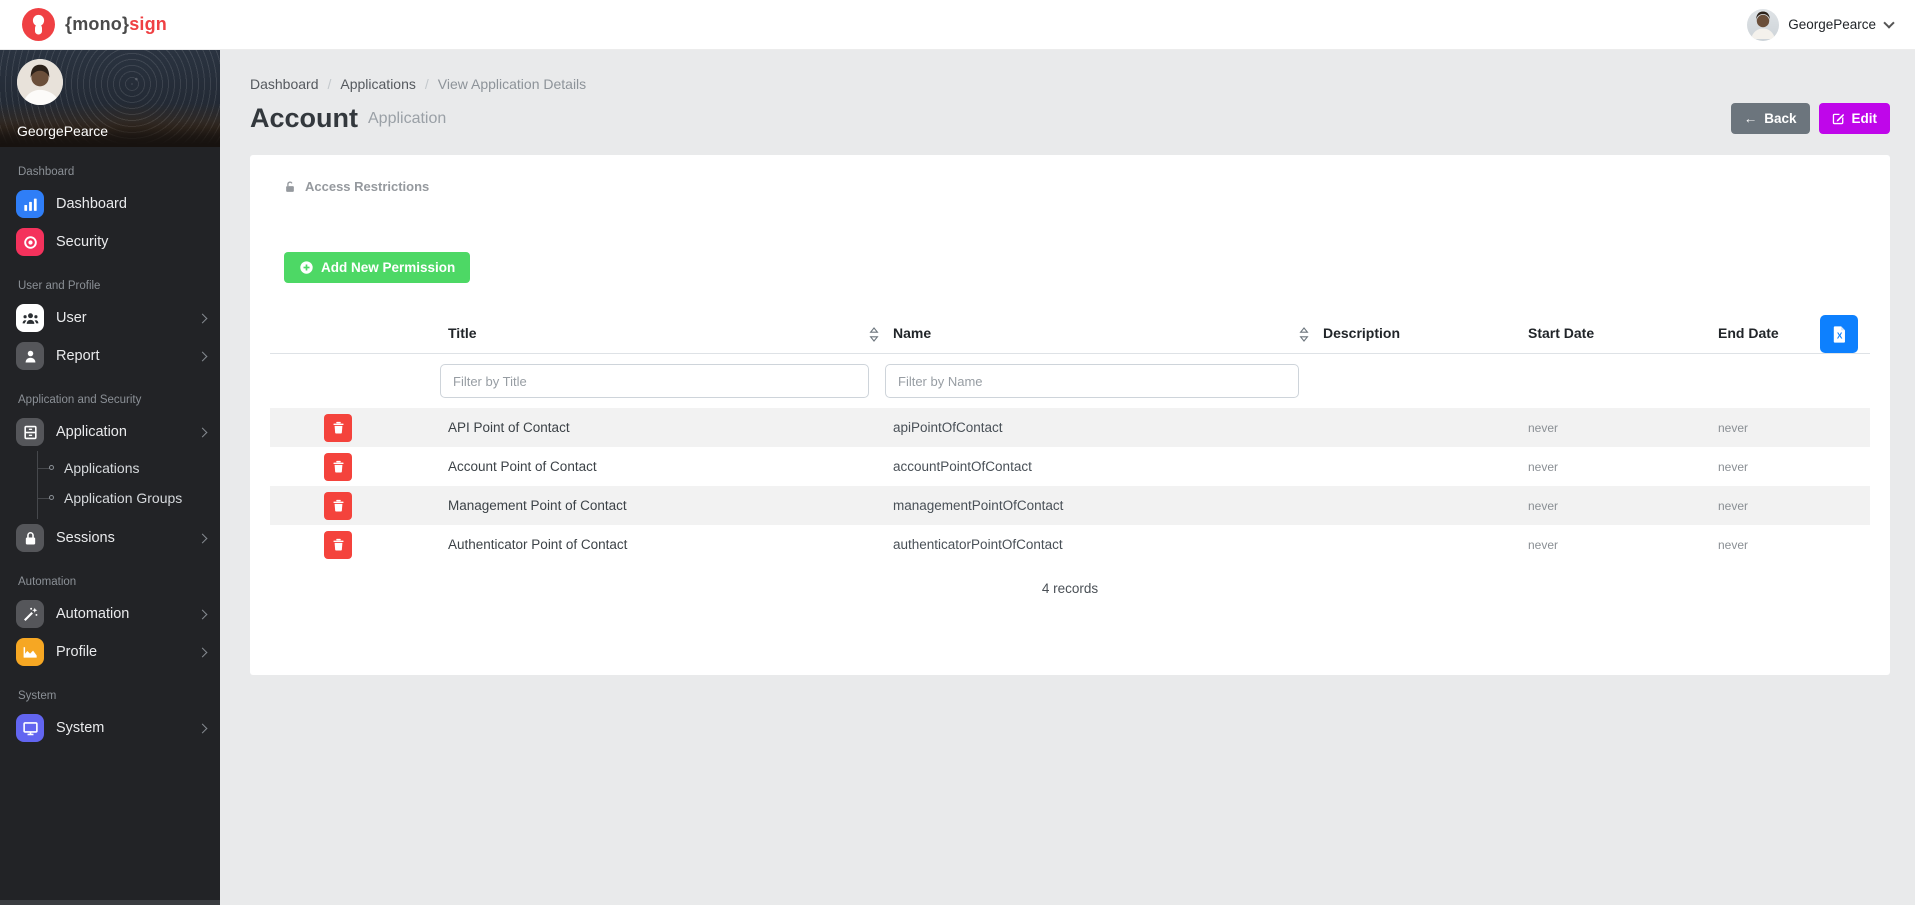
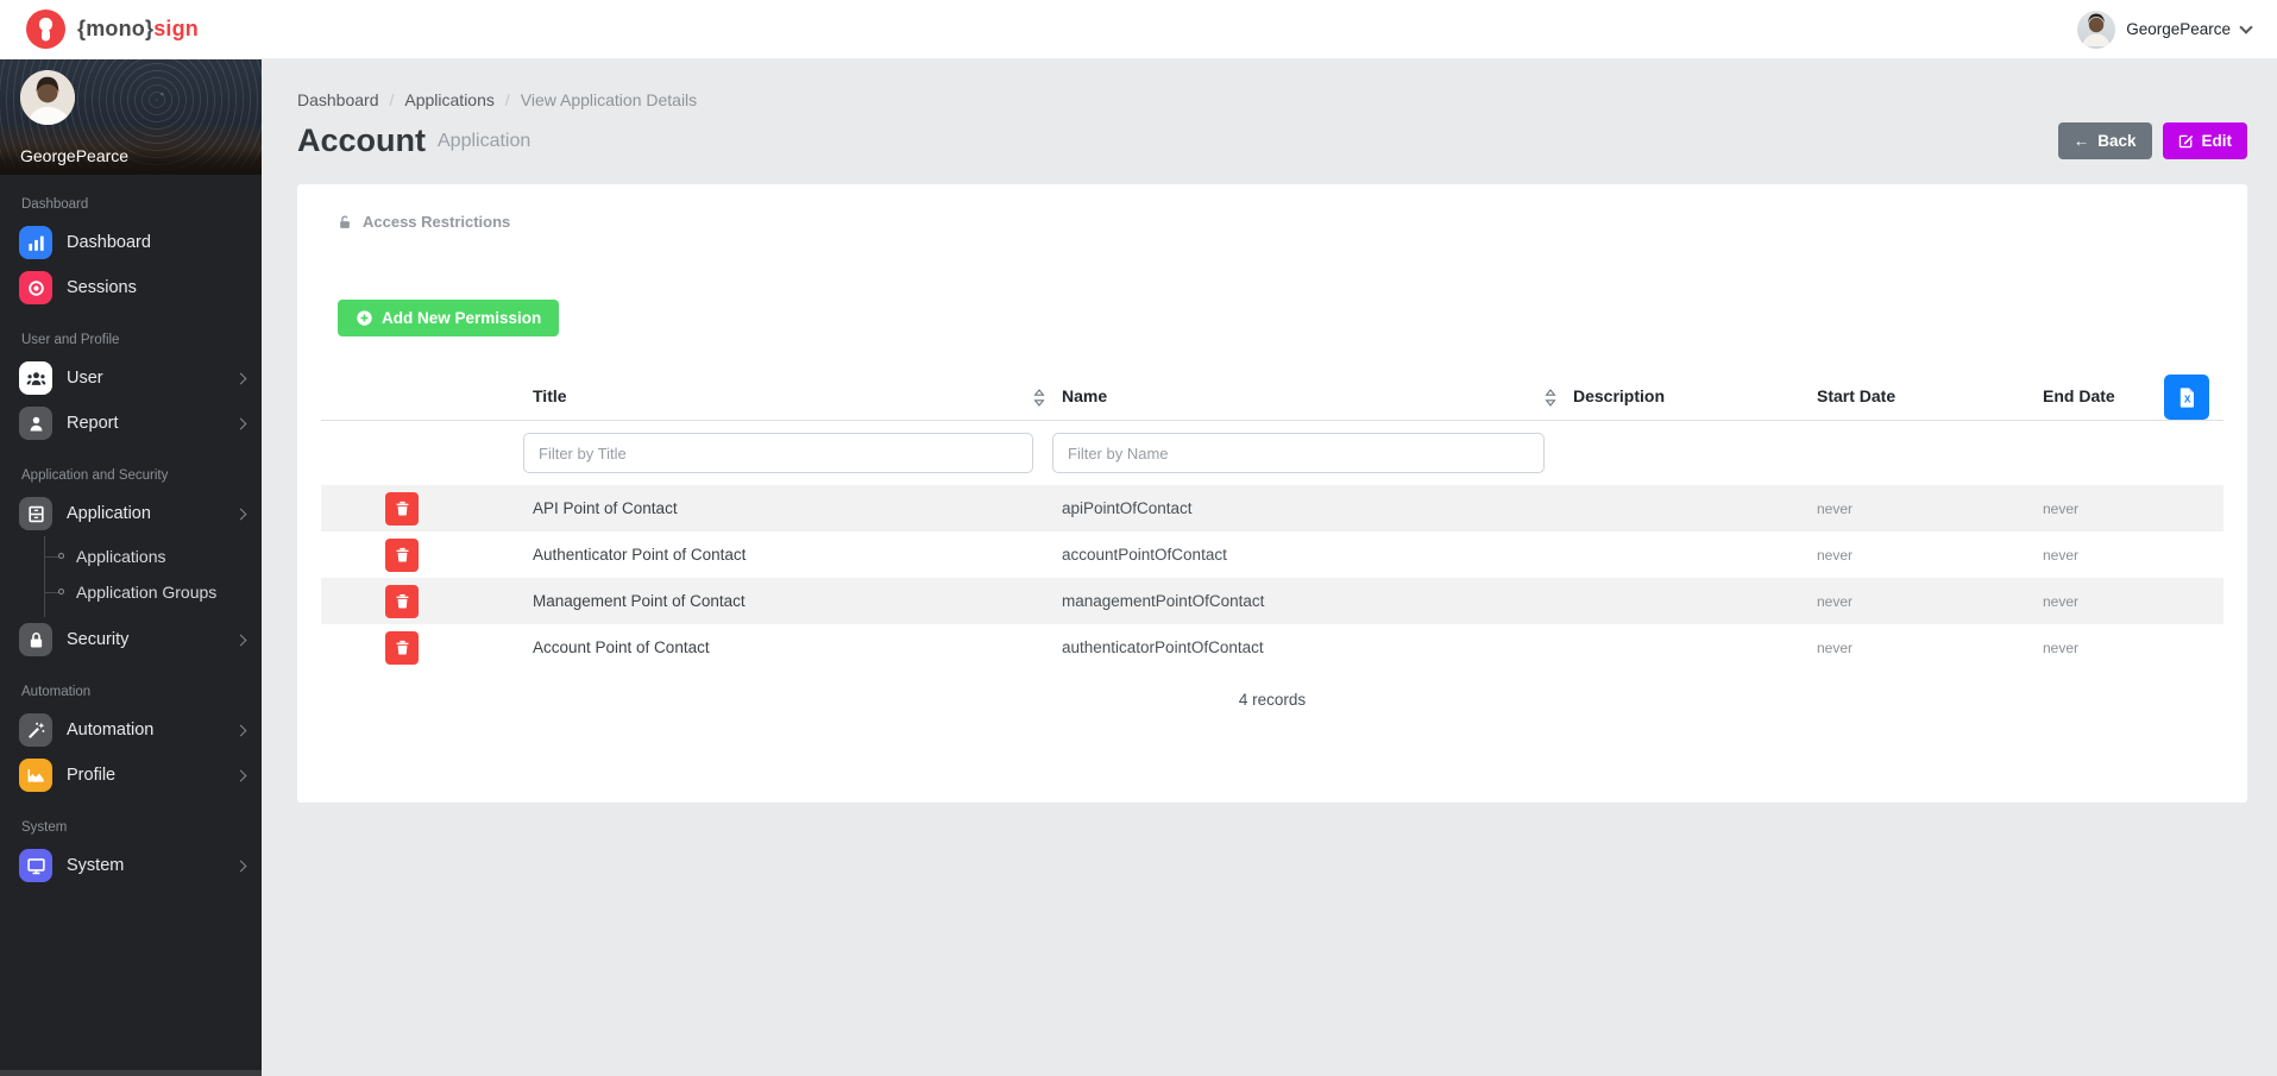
  {mono}sign
  GeorgePearce
  GeorgePearce
  Dashboard
  Dashboard
- Security
+ Sessions
  User and Profile
  User
  Report
  Application and Security
  Application
  Applications
  Application Groups
- Sessions
+ Security
  Automation
  Automation
  Profile
  System
  System
  Dashboard
  /
  Applications
  /
  View Application Details
  Account
  Application
  ←
  Back
  Edit
  Access Restrictions
  Add New Permission
  X
  	Title	Name	Description	Start Date	End Date
  	Filter by Title	Filter by Name
  	API Point of Contact	apiPointOfContact		never	never
- 	Account Point of Contact	accountPointOfContact		never	never
+ 	Authenticator Point of Contact	accountPointOfContact		never	never
  	Management Point of Contact	managementPointOfContact		never	never
- 	Authenticator Point of Contact	authenticatorPointOfContact		never	never
+ 	Account Point of Contact	authenticatorPointOfContact		never	never
  4 records
